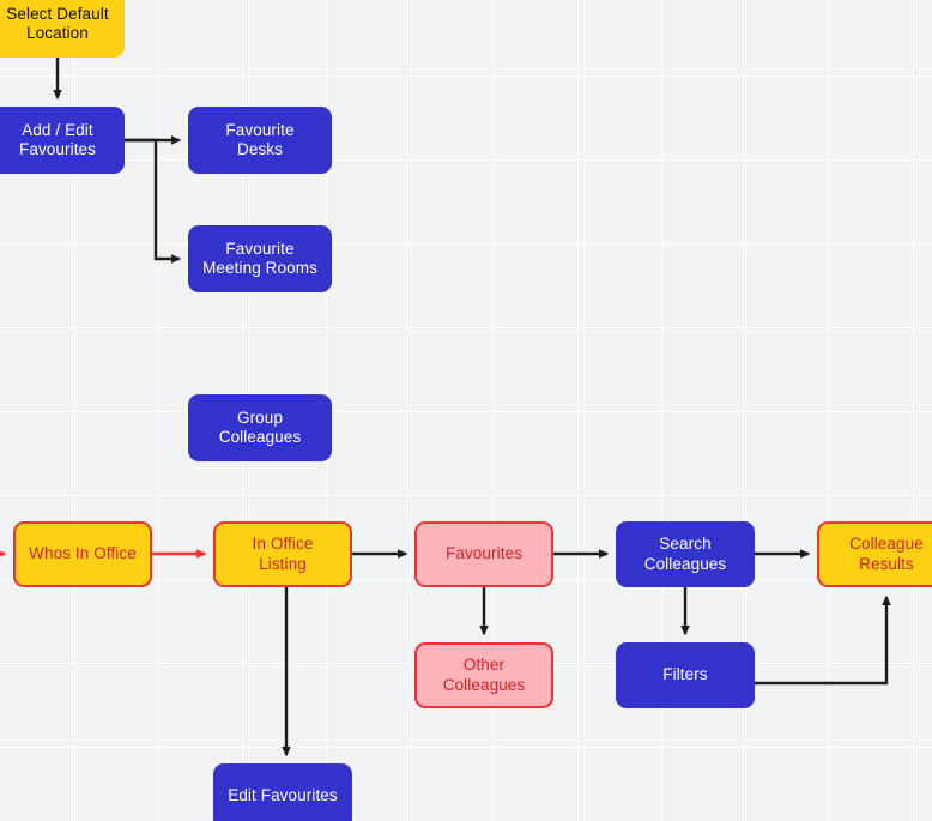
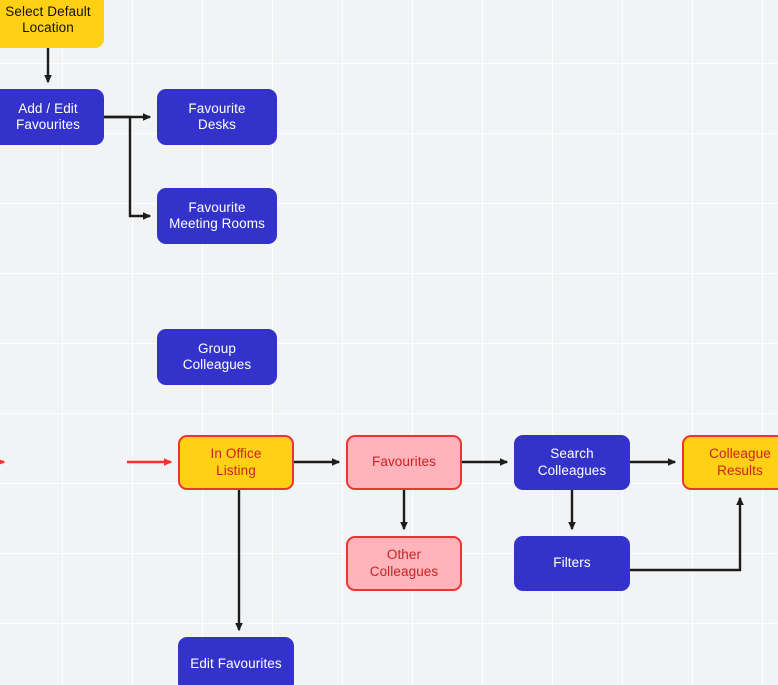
  Select Default
  Location
  Add / Edit
  Favourites
  Favourite
  Desks
  Favourite
  Meeting Rooms
  Group
  Colleagues
- Whos In Office
  In Office
  Listing
  Favourites
  Search
  Colleagues
  Colleague
  Results
  Other
  Colleagues
  Filters
  Edit Favourites
